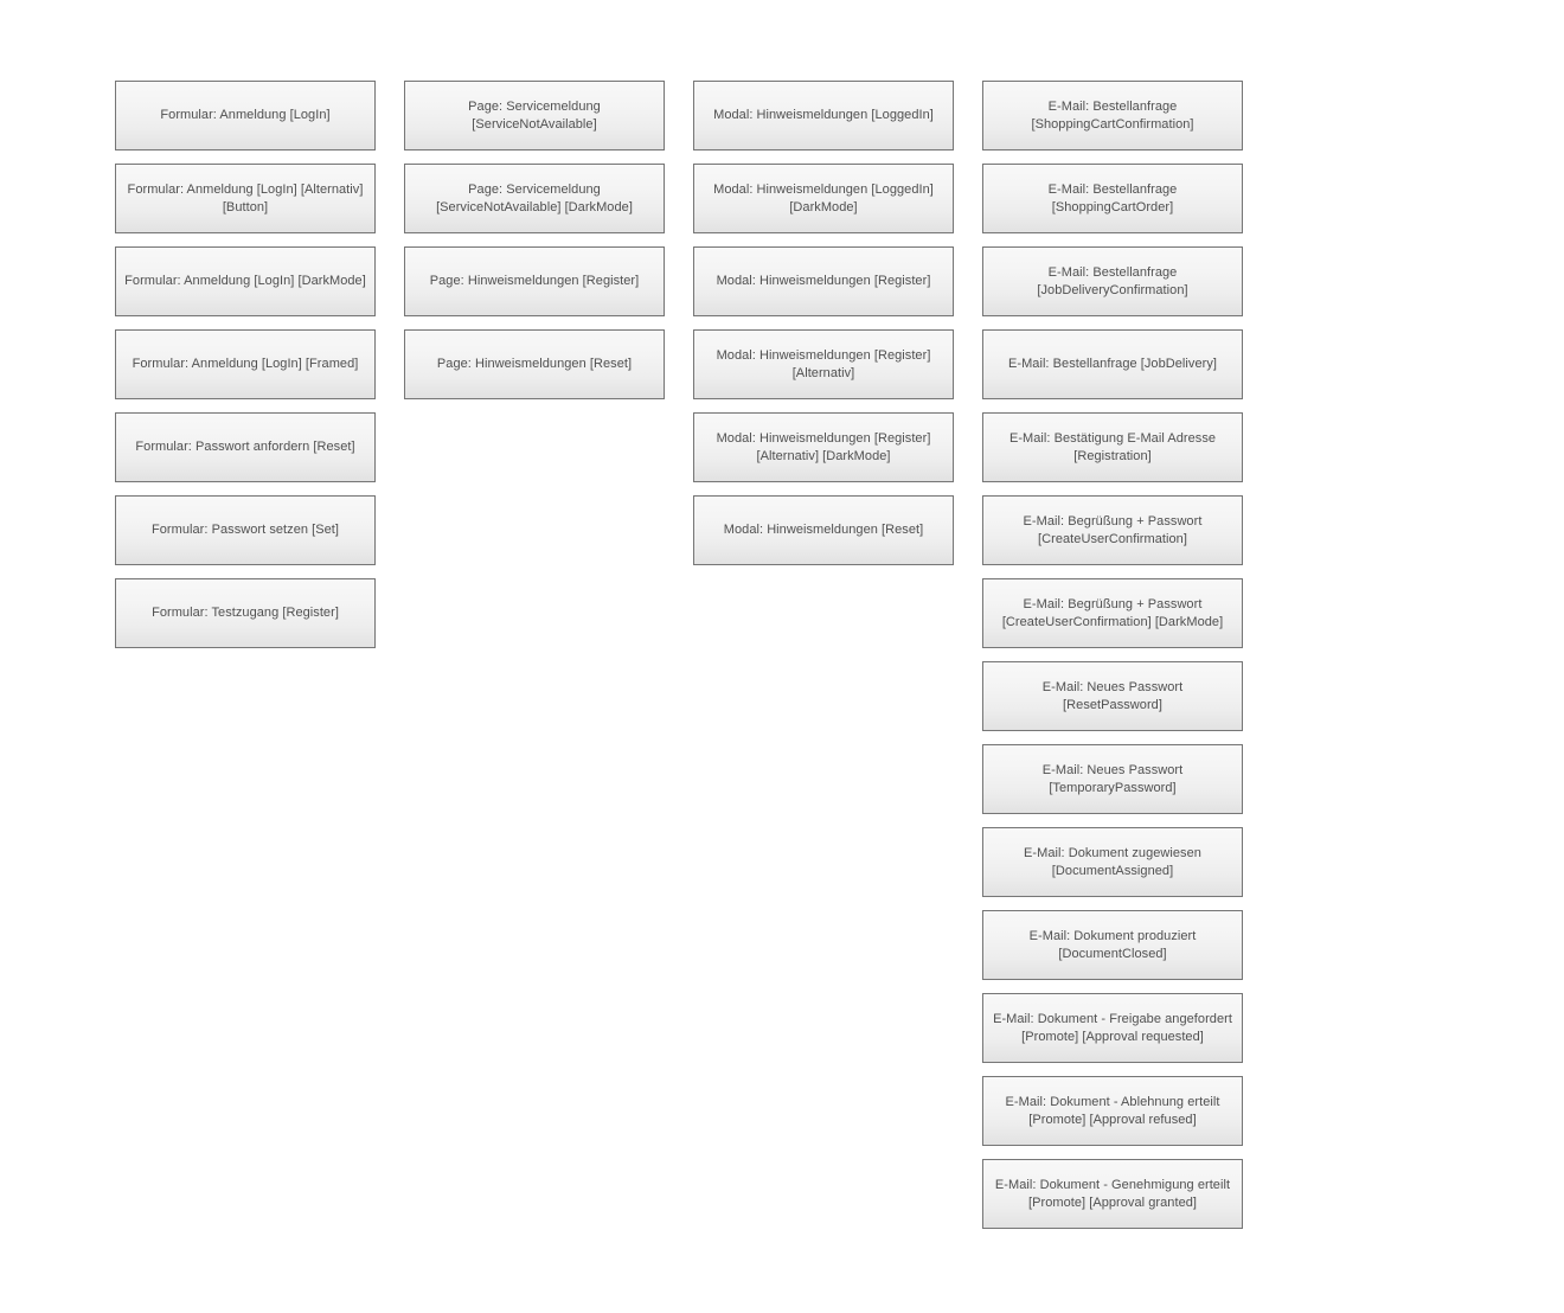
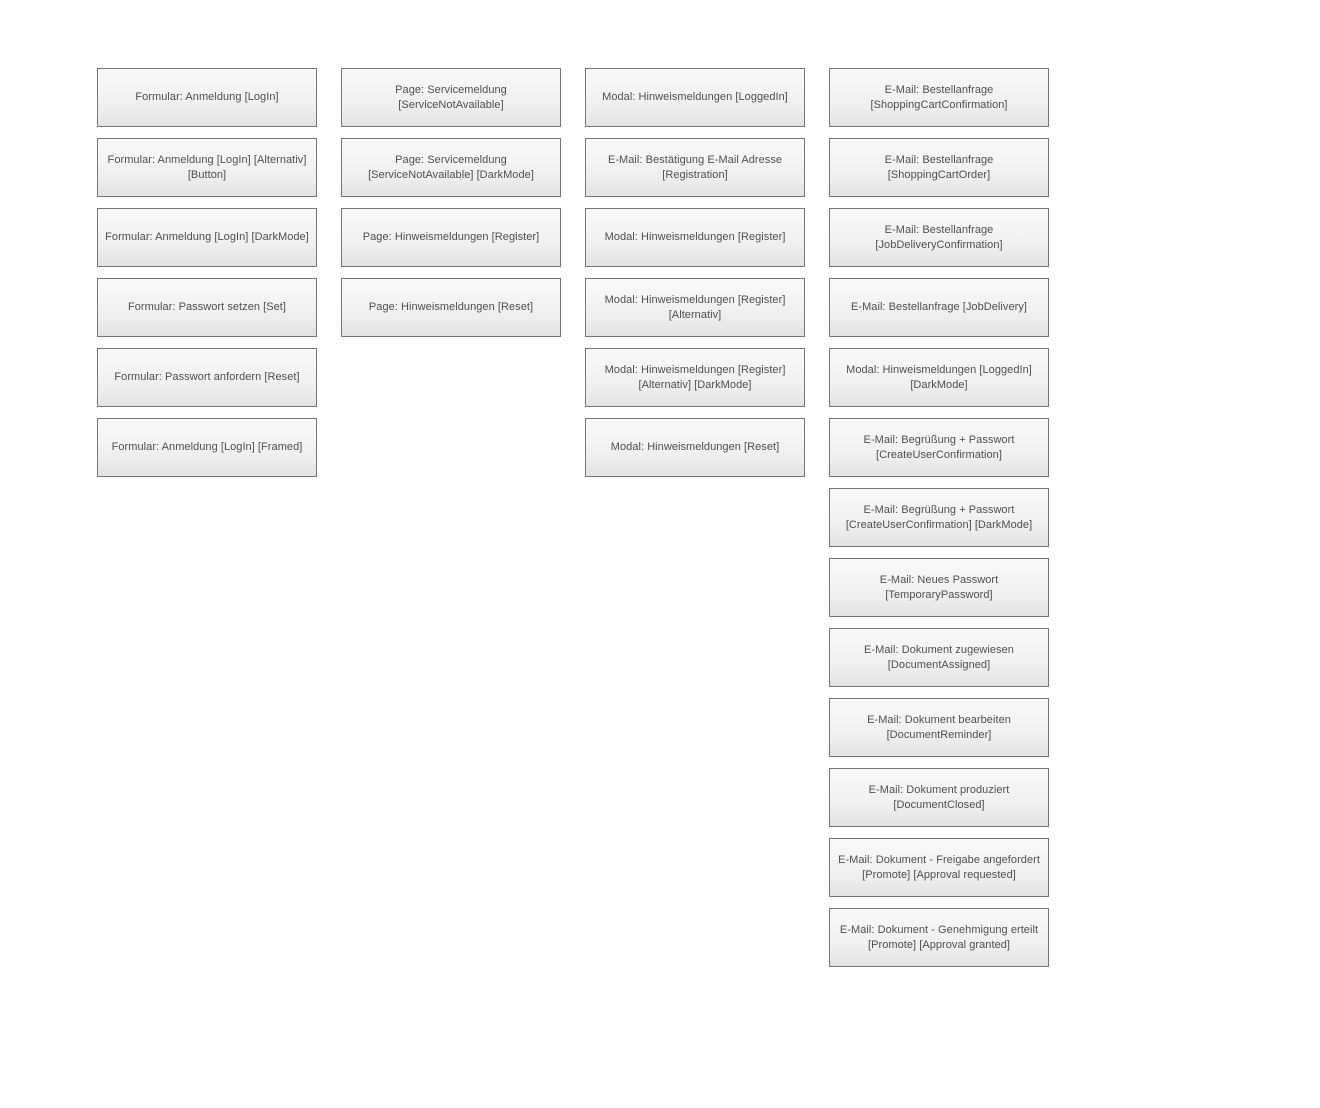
  Formular: Anmeldung [LogIn]
  Formular: Anmeldung [LogIn] [Alternativ] [Button]
  Formular: Anmeldung [LogIn] [DarkMode]
- Formular: Anmeldung [LogIn] [Framed]
+ Formular: Passwort setzen [Set]
  Formular: Passwort anfordern [Reset]
- Formular: Passwort setzen [Set]
+ Formular: Anmeldung [LogIn] [Framed]
- Formular: Testzugang [Register]
  Page: Servicemeldung [ServiceNotAvailable]
  Page: Servicemeldung [ServiceNotAvailable] [DarkMode]
  Page: Hinweismeldungen [Register]
  Page: Hinweismeldungen [Reset]
  Modal: Hinweismeldungen [LoggedIn]
- Modal: Hinweismeldungen [LoggedIn] [DarkMode]
+ E-Mail: Bestätigung E-Mail Adresse [Registration]
  Modal: Hinweismeldungen [Register]
  Modal: Hinweismeldungen [Register] [Alternativ]
  Modal: Hinweismeldungen [Register] [Alternativ] [DarkMode]
  Modal: Hinweismeldungen [Reset]
  E-Mail: Bestellanfrage [ShoppingCartConfirmation]
  E-Mail: Bestellanfrage [ShoppingCartOrder]
  E-Mail: Bestellanfrage [JobDeliveryConfirmation]
  E-Mail: Bestellanfrage [JobDelivery]
- E-Mail: Bestätigung E-Mail Adresse [Registration]
+ Modal: Hinweismeldungen [LoggedIn] [DarkMode]
  E-Mail: Begrüßung + Passwort [CreateUserConfirmation]
  E-Mail: Begrüßung + Passwort [CreateUserConfirmation] [DarkMode]
- E-Mail: Neues Passwort [ResetPassword]
  E-Mail: Neues Passwort [TemporaryPassword]
  E-Mail: Dokument zugewiesen [DocumentAssigned]
+ E-Mail: Dokument bearbeiten [DocumentReminder]
  E-Mail: Dokument produziert [DocumentClosed]
  E-Mail: Dokument - Freigabe angefordert [Promote] [Approval requested]
- E-Mail: Dokument - Ablehnung erteilt [Promote] [Approval refused]
  E-Mail: Dokument - Genehmigung erteilt [Promote] [Approval granted]
